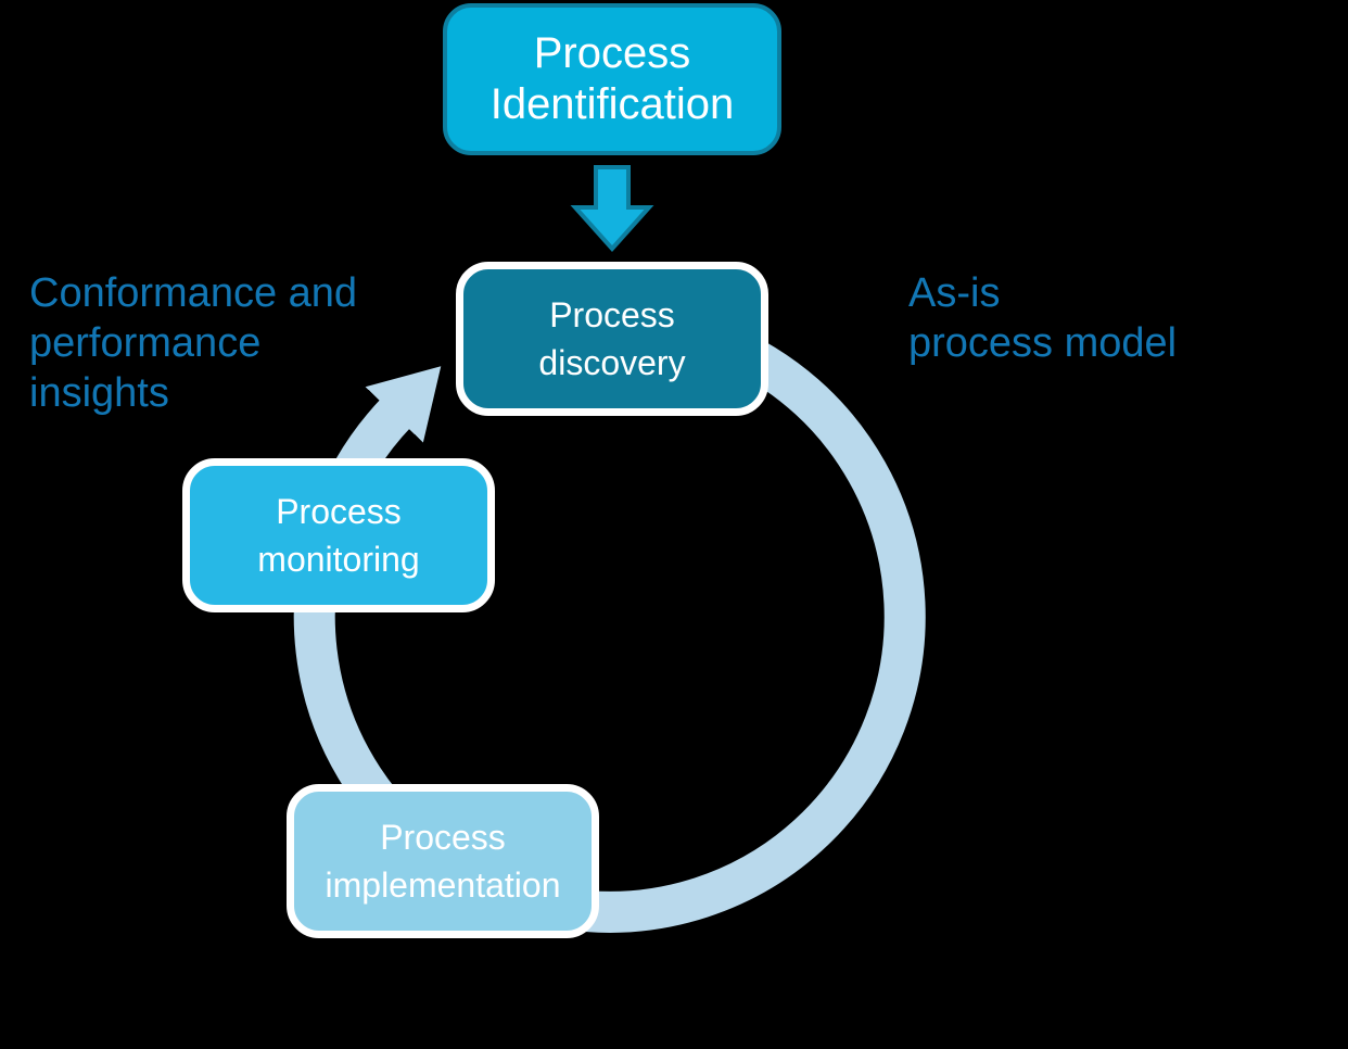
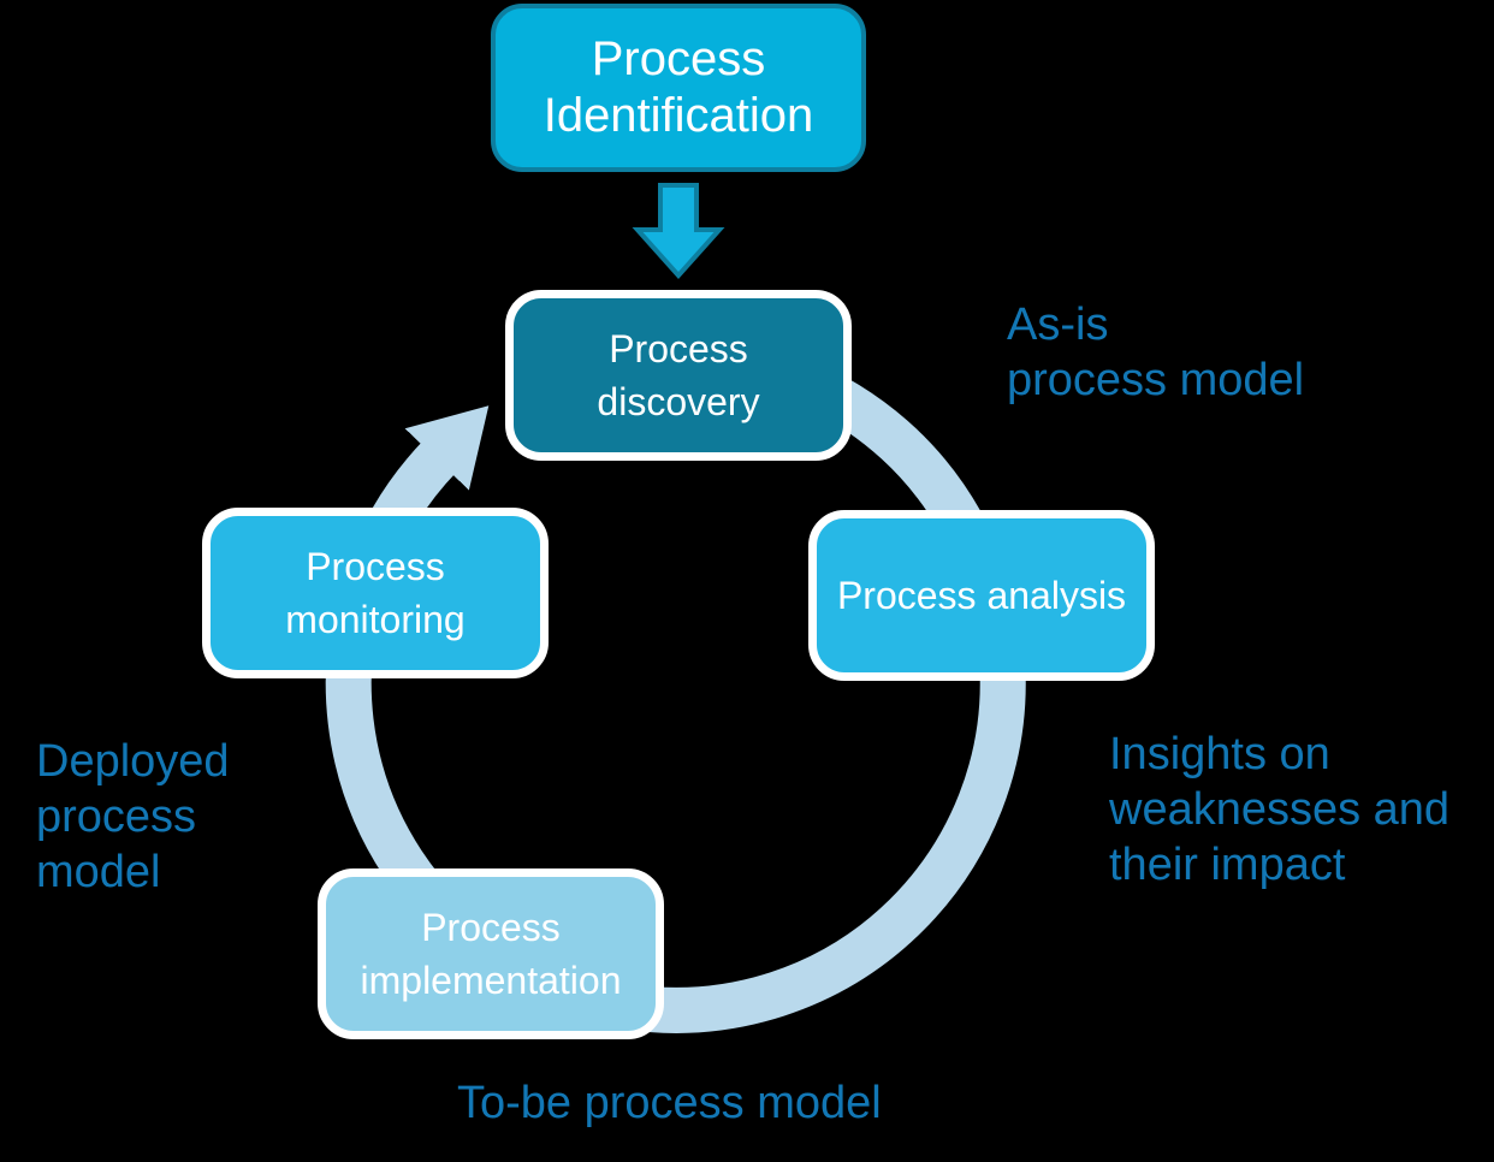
  Process
  Identification
  Process
  discovery
+ Process analysis
  Process
  implementation
  Process
  monitoring
- Conformance and
- performance
- insights
  As-is
  process model
+ Deployed
+ process
+ model
+ Insights on
+ weaknesses and
+ their impact
+ To-be process model
